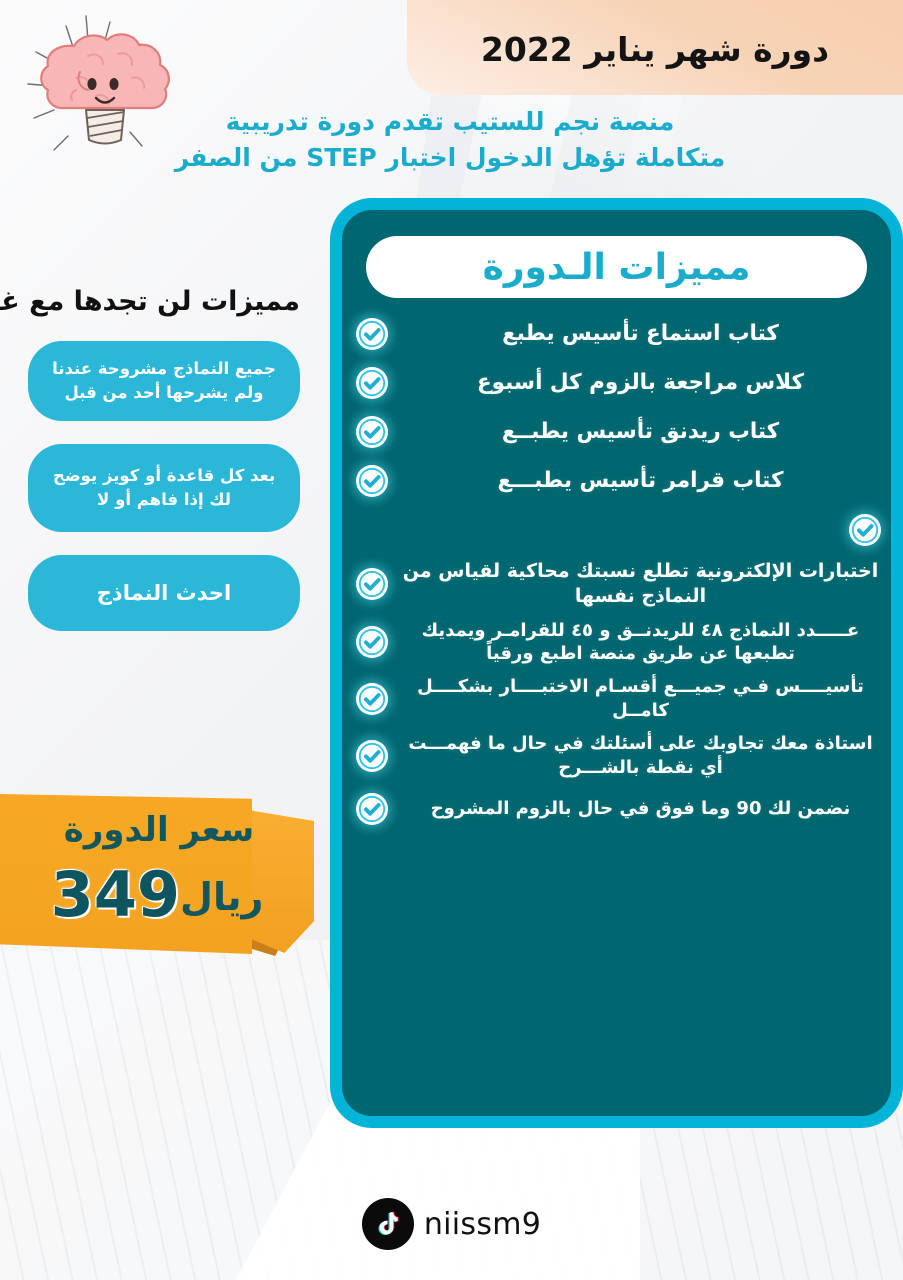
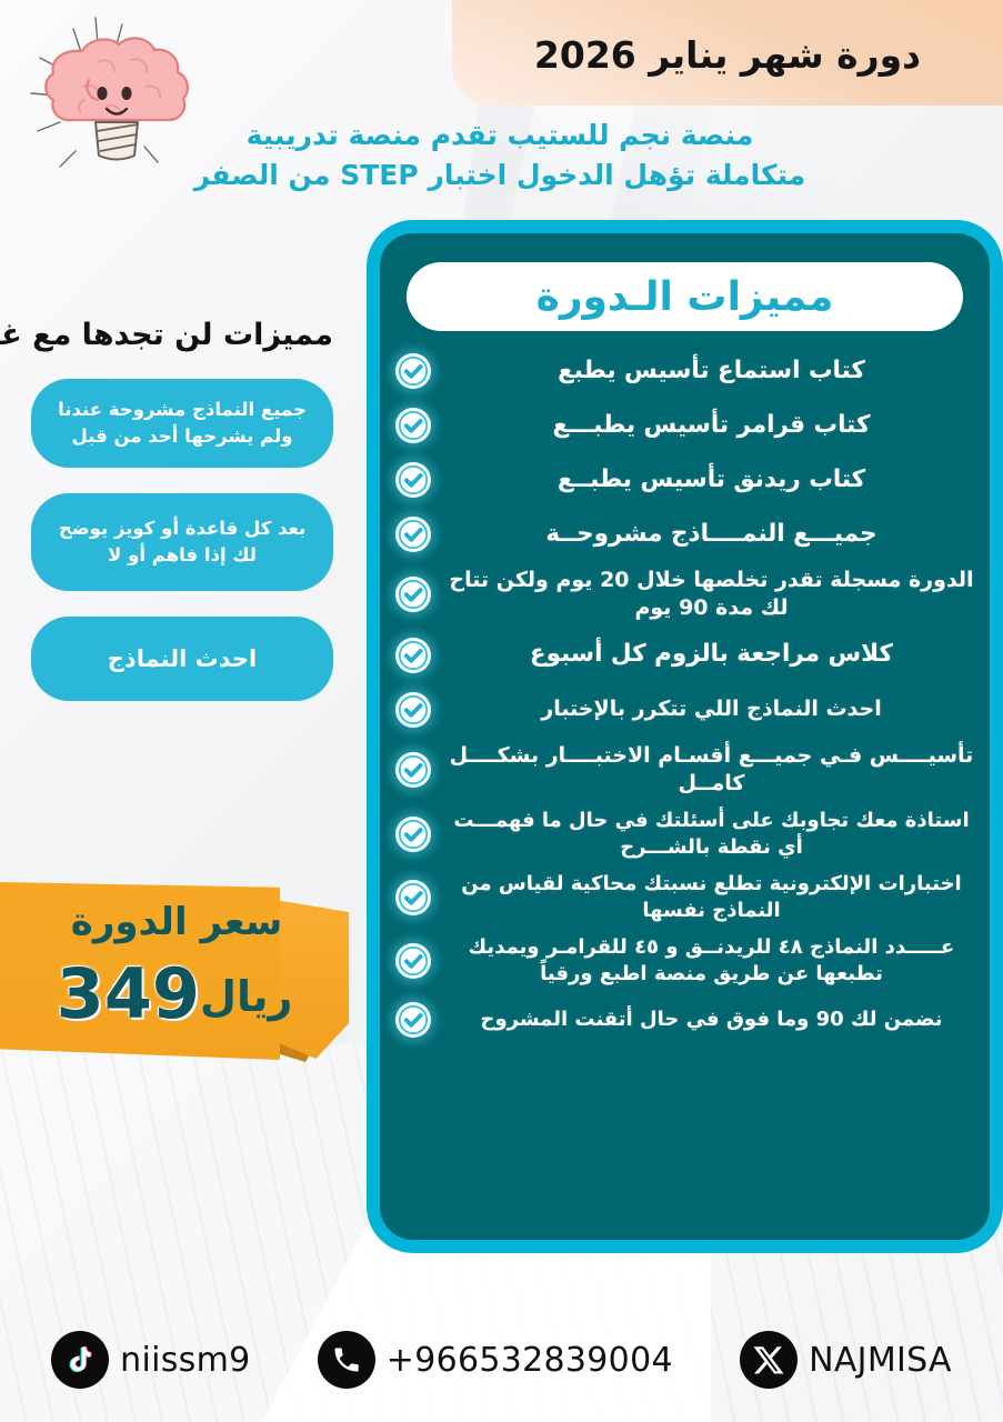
- دورة شهر يناير 2022
+ دورة شهر يناير 2026
- منصة نجم للستيب تقدم دورة تدريبية
+ منصة نجم للستيب تقدم منصة تدريبية
  متكاملة تؤهل الدخول اختبار STEP من الصفر
  مميزات لن تجدها مع غ
  جميع النماذج مشروحة عندنا ولم يشرحها أحد من قبل
  بعد كل قاعدة أو كويز يوضح لك إذا فاهم أو لا
  احدث النماذج
  سعر الدورة
  ريال349
  مميزات الـدورة
  كتاب استماع تأسيس يطبع
- كلاس مراجعة بالزوم كل أسبوع
+ كتاب قرامر تأسيس يطبـــع
  كتاب ريدنق تأسيس يطبــع
+ جميـــع النمــــاذج مشروحــة
+ الدورة مسجلة تقدر تخلصها خلال 20 يوم ولكن تتاح لك مدة 90 يوم
- كتاب قرامر تأسيس يطبـــع
+ كلاس مراجعة بالزوم كل أسبوع
+ احدث النماذج اللي تتكرر بالإختبار
- اختبارات الإلكترونية تطلع نسبتك محاكية لقياس من النماذج نفسها
+ تأسيــــس فـي جميـــع أقسـام الاختبــــار بشكــــل كامــل
- عـــــدد النماذج ٤٨ للريدنــق و ٤٥ للقرامـر ويمديك تطبعها عن طريق منصة اطبع ورقياً
+ استاذة معك تجاوبك على أسئلتك في حال ما فهمـــت أي نقطة بالشـــرح
- تأسيــــس فـي جميـــع أقسـام الاختبــــار بشكــــل كامــل
+ اختبارات الإلكترونية تطلع نسبتك محاكية لقياس من النماذج نفسها
- استاذة معك تجاوبك على أسئلتك في حال ما فهمـــت أي نقطة بالشـــرح
+ عـــــدد النماذج ٤٨ للريدنــق و ٤٥ للقرامـر ويمديك تطبعها عن طريق منصة اطبع ورقياً
- نضمن لك 90 وما فوق في حال بالزوم المشروح
+ نضمن لك 90 وما فوق في حال أتقنت المشروح
+ NAJMISA
+ +966532839004
  niissm9
